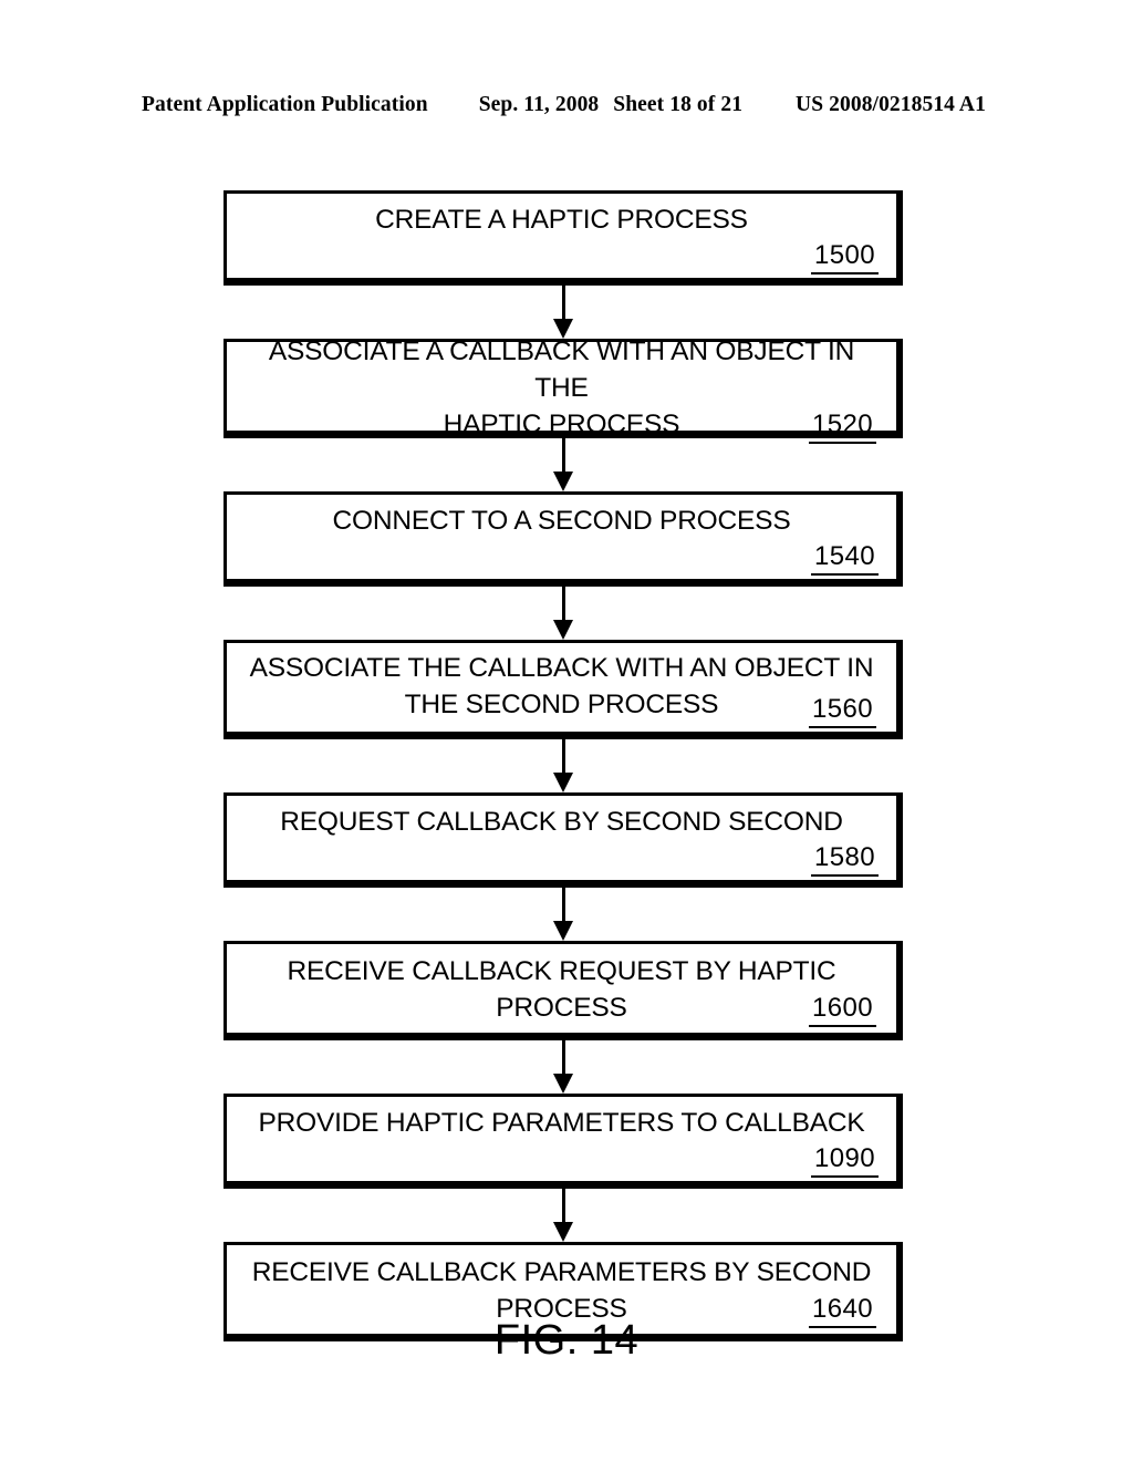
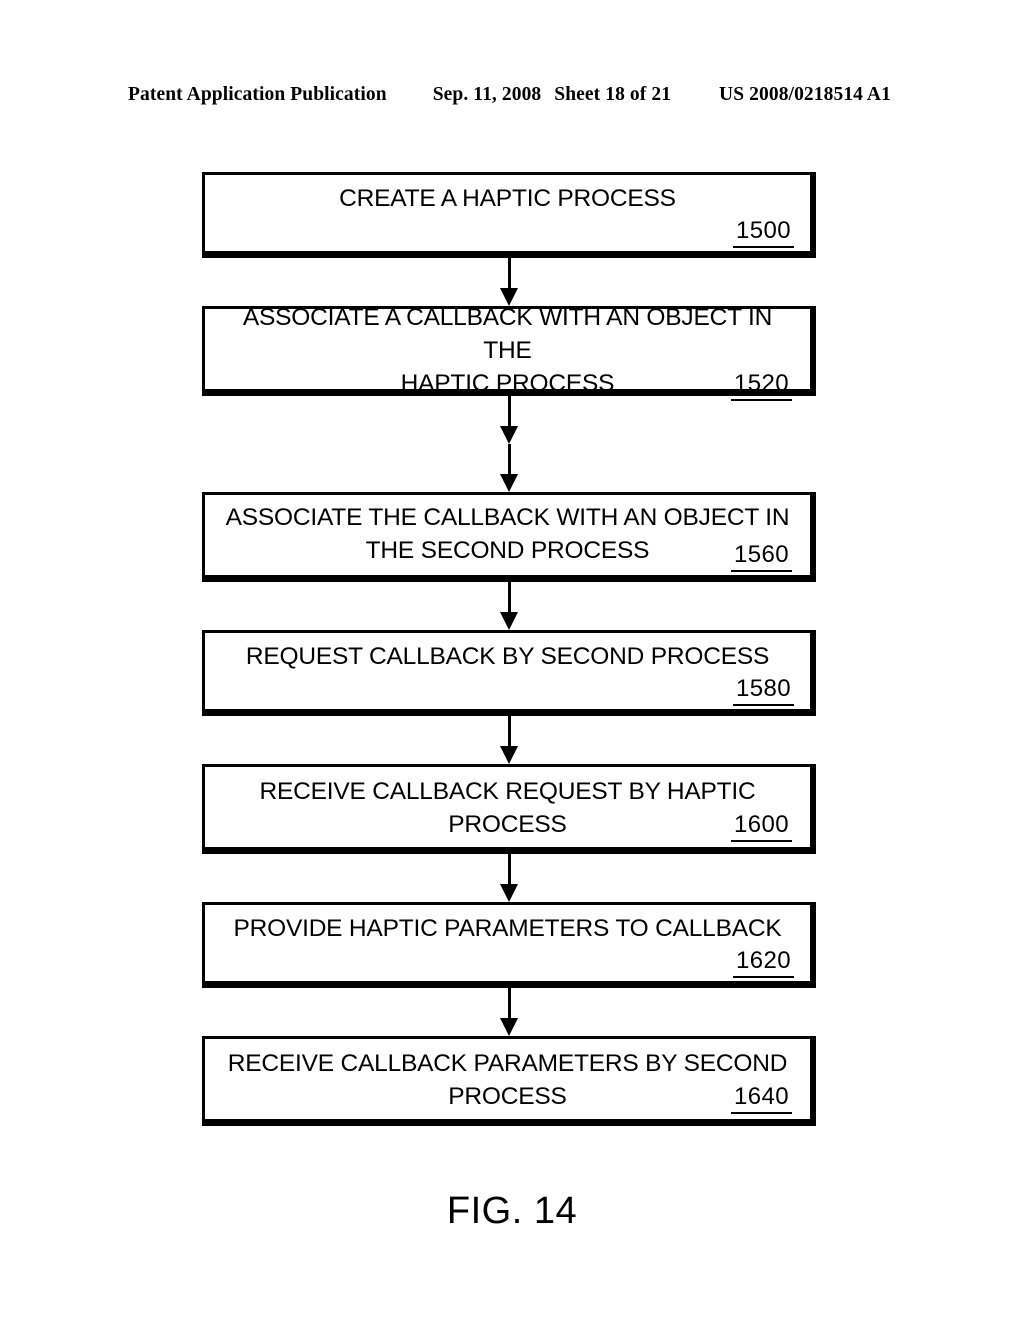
  Patent Application Publication
  Sep. 11, 2008
  Sheet 18 of 21
  US 2008/0218514 A1
  CREATE A HAPTIC PROCESS
  1500
  ASSOCIATE A CALLBACK WITH AN OBJECT IN THE
  HAPTIC PROCESS
  1520
- CONNECT TO A SECOND PROCESS
- 1540
  ASSOCIATE THE CALLBACK WITH AN OBJECT IN
  THE SECOND PROCESS
  1560
- REQUEST CALLBACK BY SECOND SECOND
+ REQUEST CALLBACK BY SECOND PROCESS
  1580
  RECEIVE CALLBACK REQUEST BY HAPTIC
  PROCESS
  1600
  PROVIDE HAPTIC PARAMETERS TO CALLBACK
- 1090
+ 1620
  RECEIVE CALLBACK PARAMETERS BY SECOND
  PROCESS
  1640
  FIG. 14
